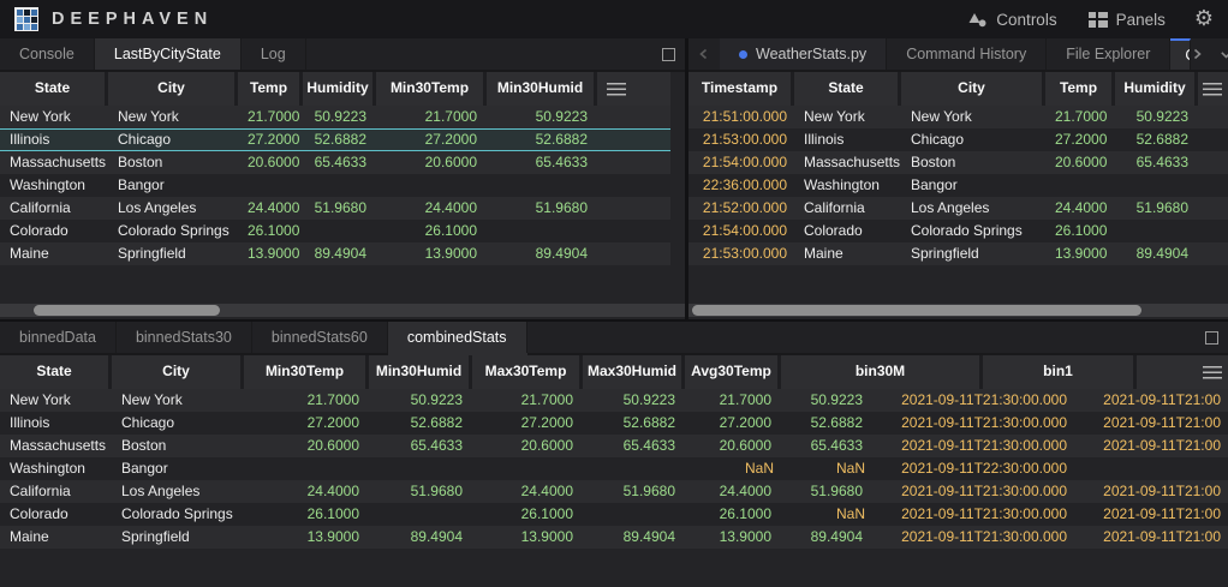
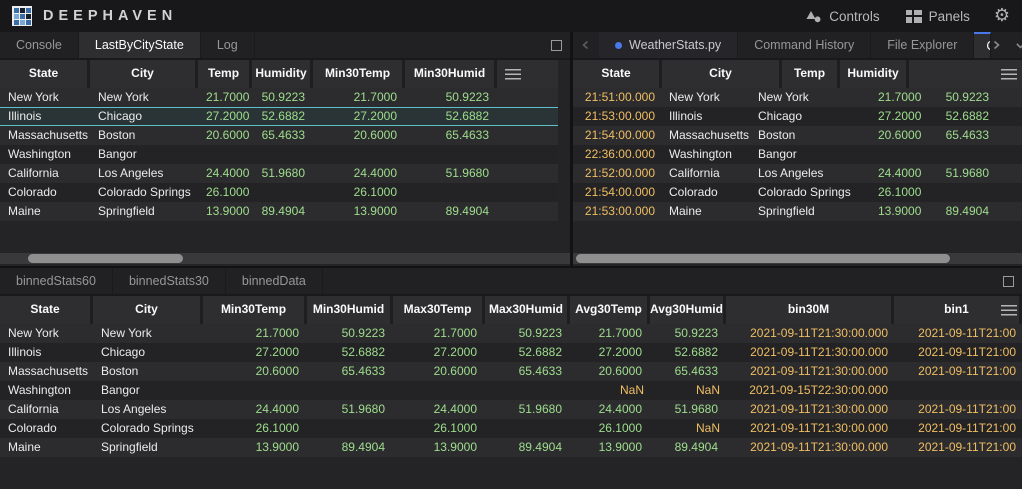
  DEEPHAVEN
  Controls
  Panels
  ⚙
  Console
  LastByCityState
  Log
  State
  City
  Temp
  Humidity
  Min30Temp
  Min30Humid
  New York
  New York
  21.7000
  50.9223
  21.7000
  50.9223
  Illinois
  Chicago
  27.2000
  52.6882
  27.2000
  52.6882
  Massachusetts
  Boston
  20.6000
  65.4633
  20.6000
  65.4633
  Washington
  Bangor
  California
  Los Angeles
  24.4000
  51.9680
  24.4000
  51.9680
  Colorado
  Colorado Springs
  26.1000
  26.1000
  Maine
  Springfield
  13.9000
  89.4904
  13.9000
  89.4904
  WeatherStats.py
  Command History
  File Explorer
- Timestamp
  State
  City
  Temp
  Humidity
  21:51:00.000
  New York
  New York
  21.7000
  50.9223
  21:53:00.000
  Illinois
  Chicago
  27.2000
  52.6882
  21:54:00.000
  Massachusetts
  Boston
  20.6000
  65.4633
  22:36:00.000
  Washington
  Bangor
  21:52:00.000
  California
  Los Angeles
  24.4000
  51.9680
  21:54:00.000
  Colorado
  Colorado Springs
  26.1000
  21:53:00.000
  Maine
  Springfield
  13.9000
  89.4904
- binnedData
+ binnedStats60
  binnedStats30
- binnedStats60
+ binnedData
- combinedStats
  State
  City
  Min30Temp
  Min30Humid
  Max30Temp
  Max30Humid
  Avg30Temp
+ Avg30Humid
  bin30M
  bin1
  New York
  New York
  21.7000
  50.9223
  21.7000
  50.9223
  21.7000
  50.9223
  2021-09-11T21:30:00.000
  2021-09-11T21:00
  Illinois
  Chicago
  27.2000
  52.6882
  27.2000
  52.6882
  27.2000
  52.6882
  2021-09-11T21:30:00.000
  2021-09-11T21:00
  Massachusetts
  Boston
  20.6000
  65.4633
  20.6000
  65.4633
  20.6000
  65.4633
  2021-09-11T21:30:00.000
  2021-09-11T21:00
  Washington
  Bangor
  NaN
  NaN
- 2021-09-11T22:30:00.000
+ 2021-09-15T22:30:00.000
  California
  Los Angeles
  24.4000
  51.9680
  24.4000
  51.9680
  24.4000
  51.9680
  2021-09-11T21:30:00.000
  2021-09-11T21:00
  Colorado
  Colorado Springs
  26.1000
  26.1000
  26.1000
  NaN
  2021-09-11T21:30:00.000
  2021-09-11T21:00
  Maine
  Springfield
  13.9000
  89.4904
  13.9000
  89.4904
  13.9000
  89.4904
  2021-09-11T21:30:00.000
  2021-09-11T21:00
